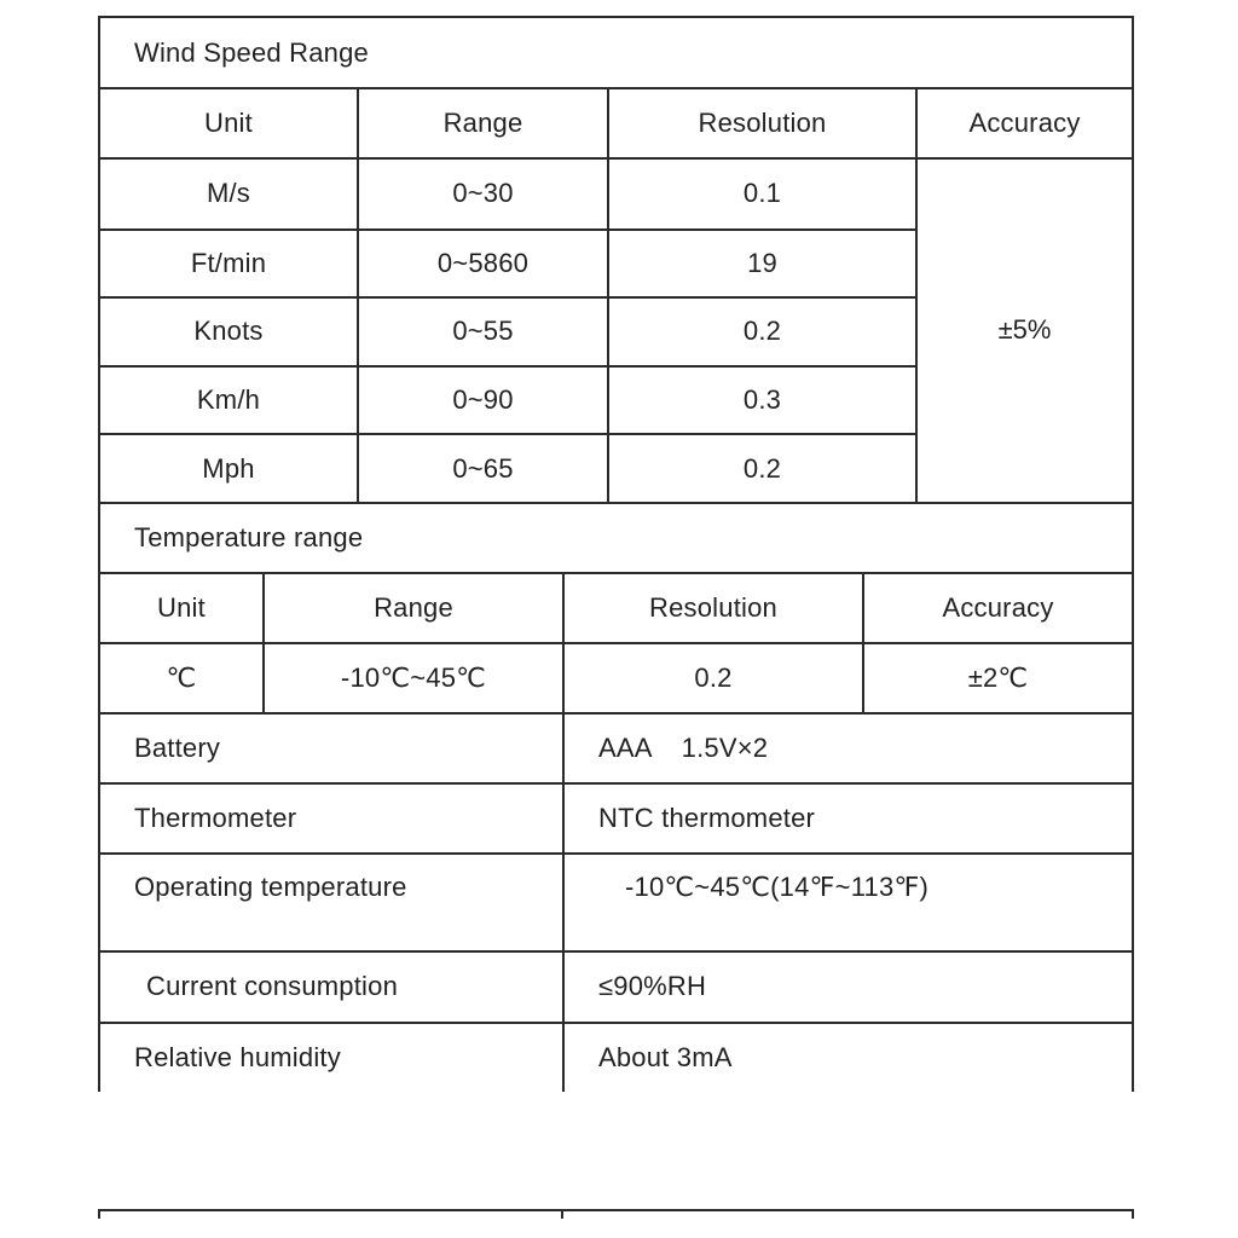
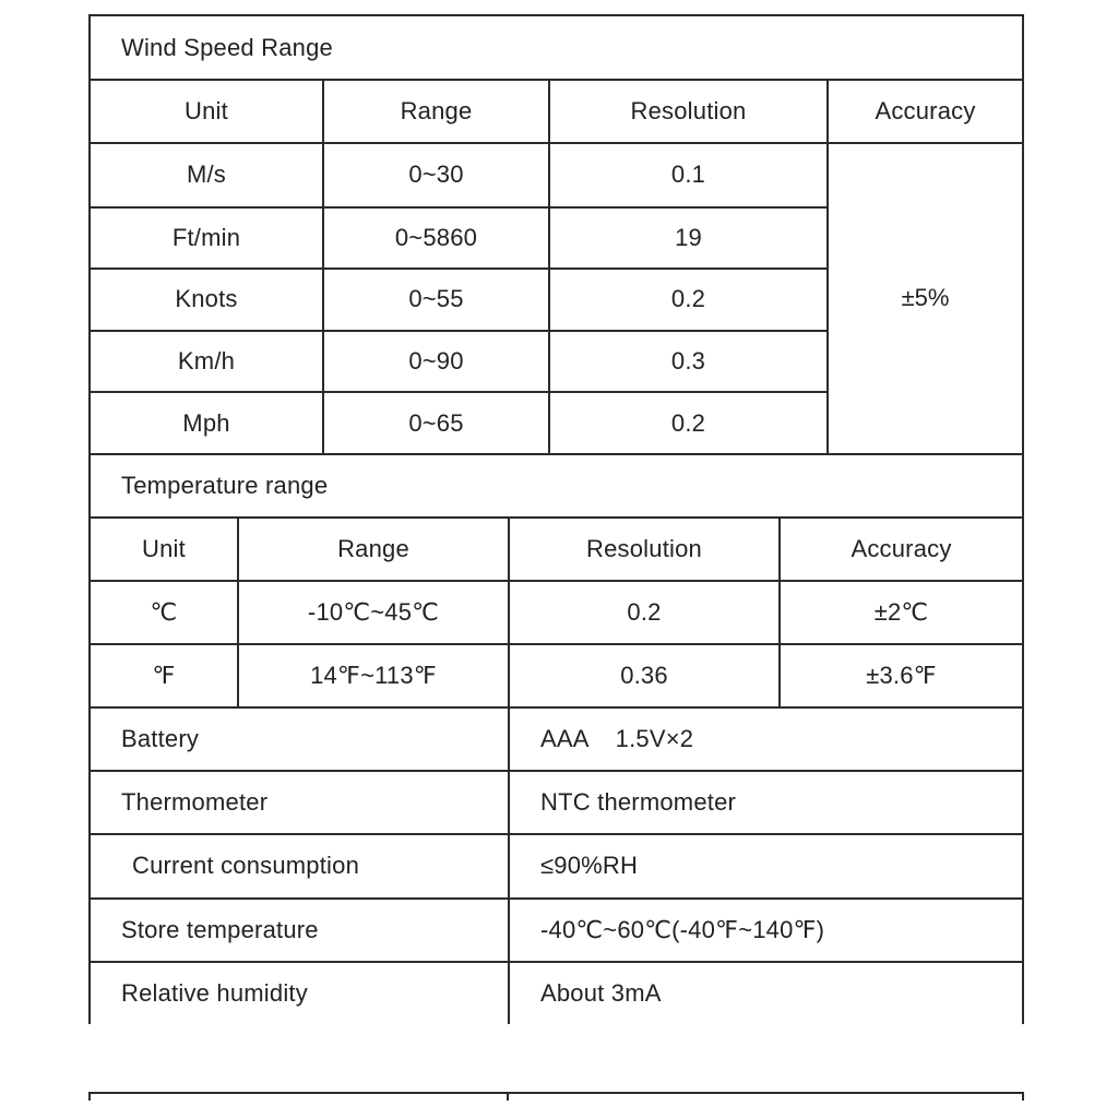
  Wind Speed Range
  Unit
  Range
  Resolution
  Accuracy
  M/s
  0~30
  0.1
  Ft/min
  0~5860
  19
  Knots
  0~55
  0.2
  Km/h
  0~90
  0.3
  Mph
  0~65
  0.2
  ±5%
  Temperature range
  Unit
  Range
  Resolution
  Accuracy
  ℃
  -10℃~45℃
  0.2
  ±2℃
+ ℉
+ 14℉~113℉
+ 0.36
+ ±3.6℉
  Battery
  AAA 1.5V×2
  Thermometer
  NTC thermometer
- Operating temperature
- -10℃~45℃(14℉~113℉)
  Current consumption
  ≤90%RH
+ Store temperature
+ -40℃~60℃(-40℉~140℉)
  Relative humidity
  About 3mA
